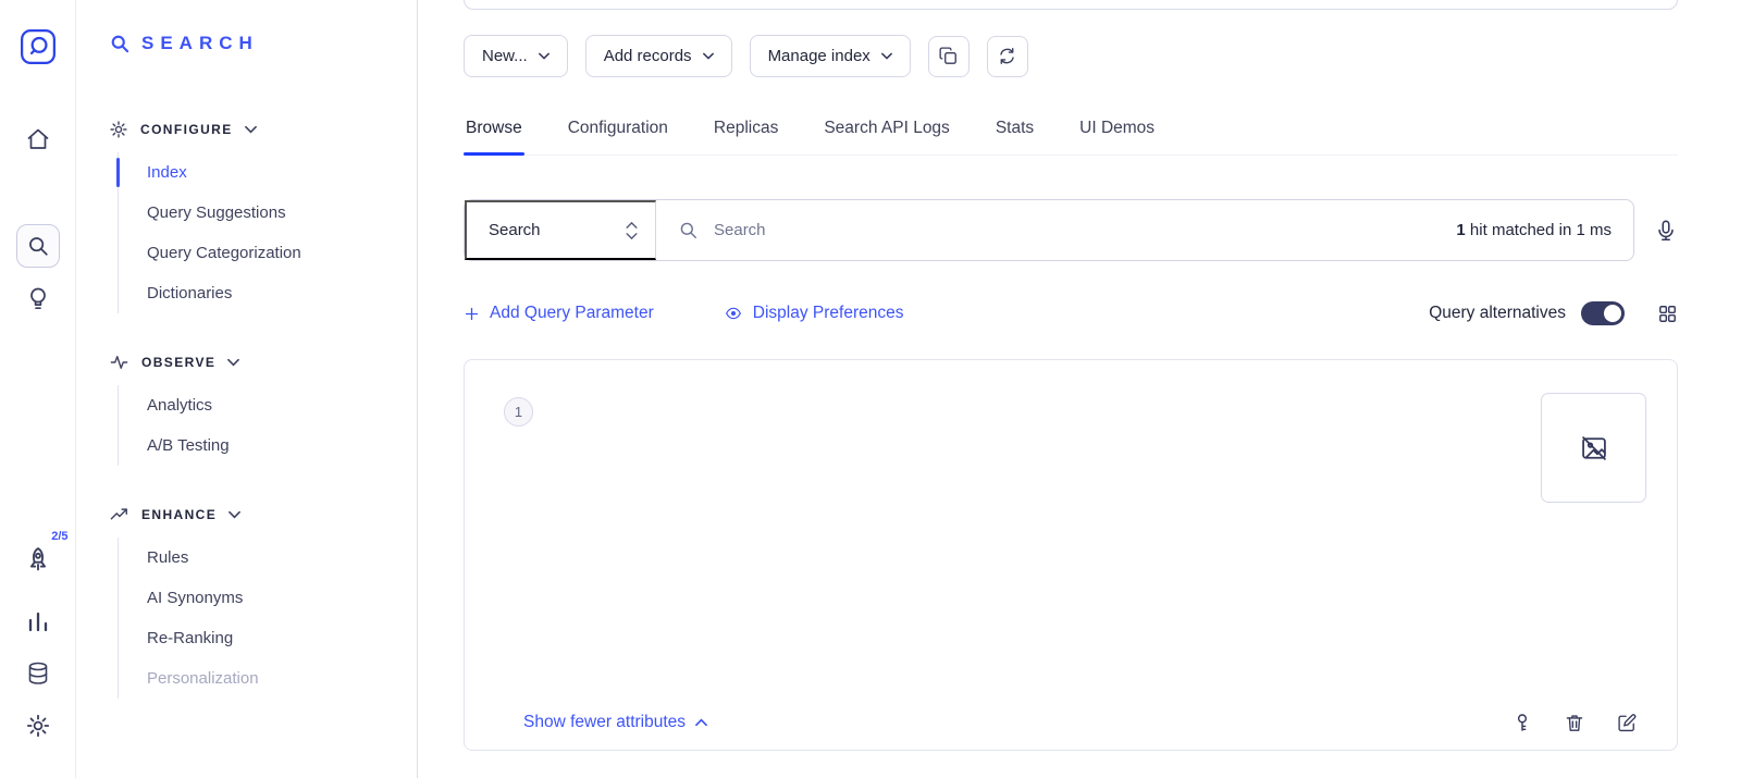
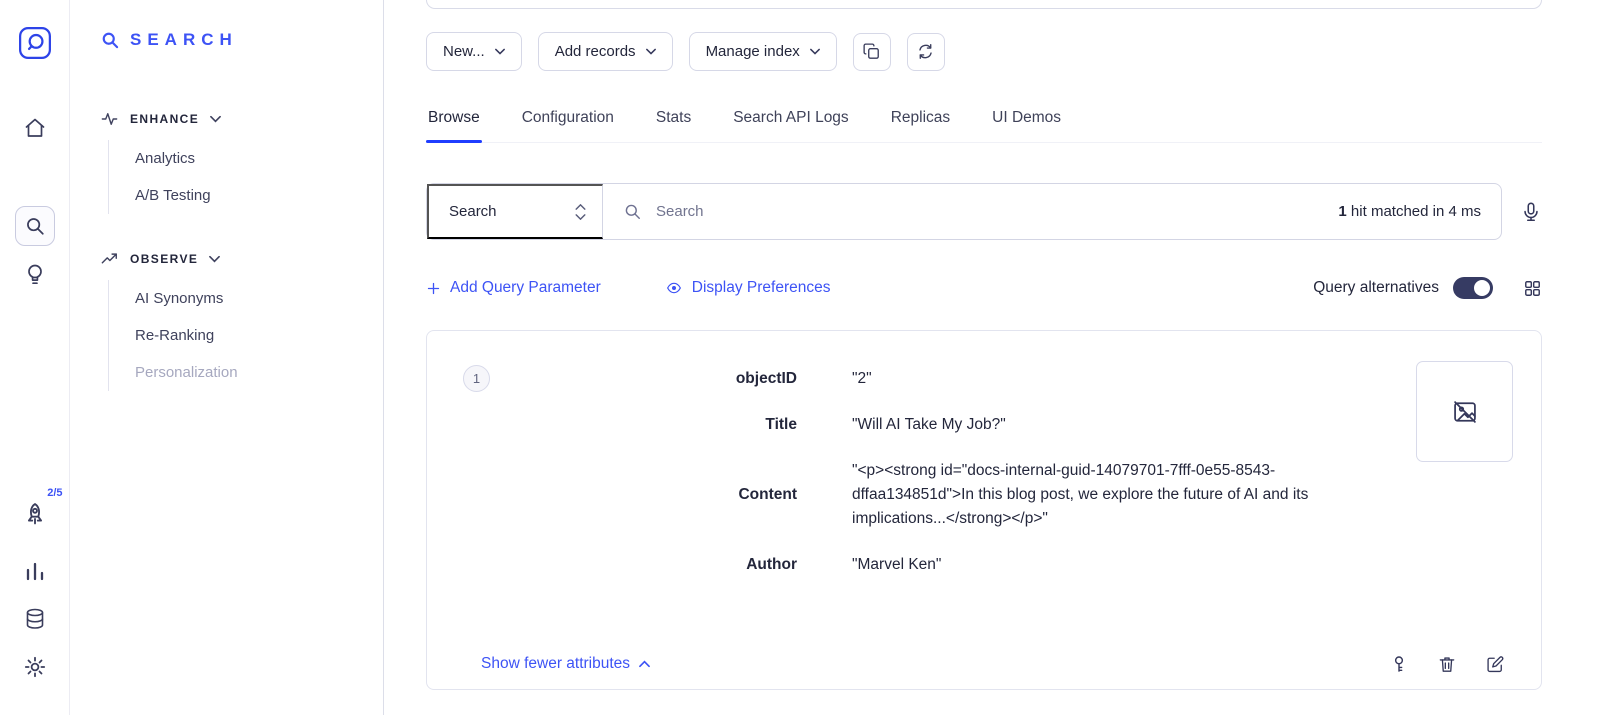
  2/5
  SEARCH
- CONFIGURE
- Index
- Query Suggestions
- Query Categorization
- Dictionaries
- OBSERVE
+ ENHANCE
  Analytics
  A/B Testing
- ENHANCE
+ OBSERVE
- Rules
  AI Synonyms
  Re-Ranking
  Personalization
  New...
  Add records
  Manage index
  Browse
  Configuration
- Replicas
+ Stats
  Search API Logs
- Stats
+ Replicas
  UI Demos
  Search
  Search
- 1 hit matched in 1 ms
+ 1 hit matched in 4 ms
  Add Query Parameter
  Display Preferences
  Query alternatives
  1
+ objectID
+ "2"
+ Title
+ "Will AI Take My Job?"
+ Content
+ "<p><strong id="docs-internal-guid-14079701-7fff-0e55-8543-dffaa134851d">In this blog post, we explore the future of AI and its implications...</strong></p>"
+ Author
+ "Marvel Ken"
  Show fewer attributes
